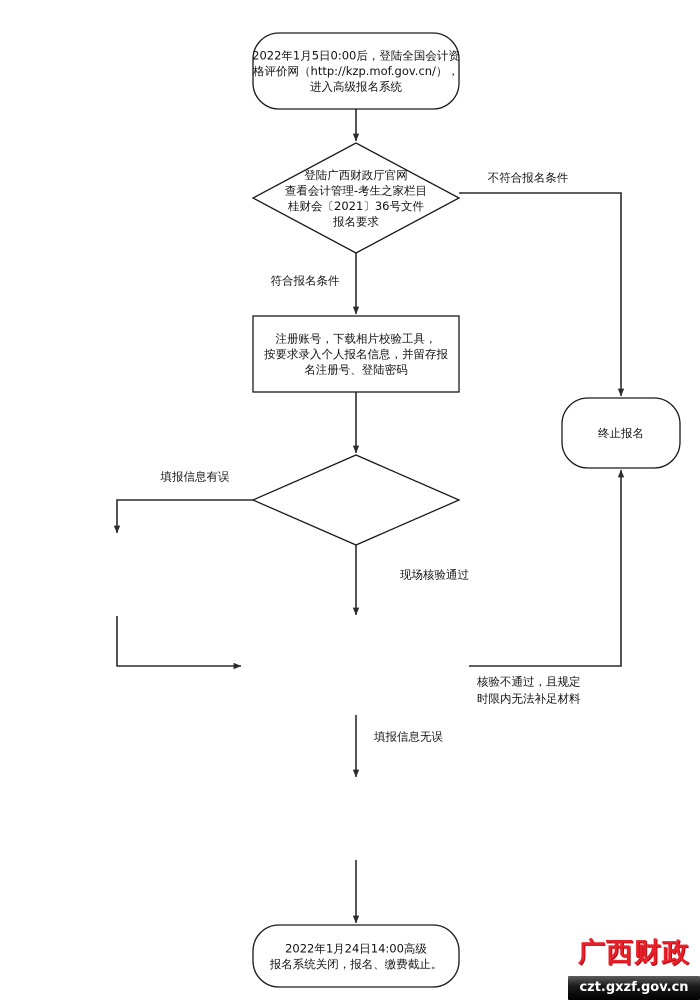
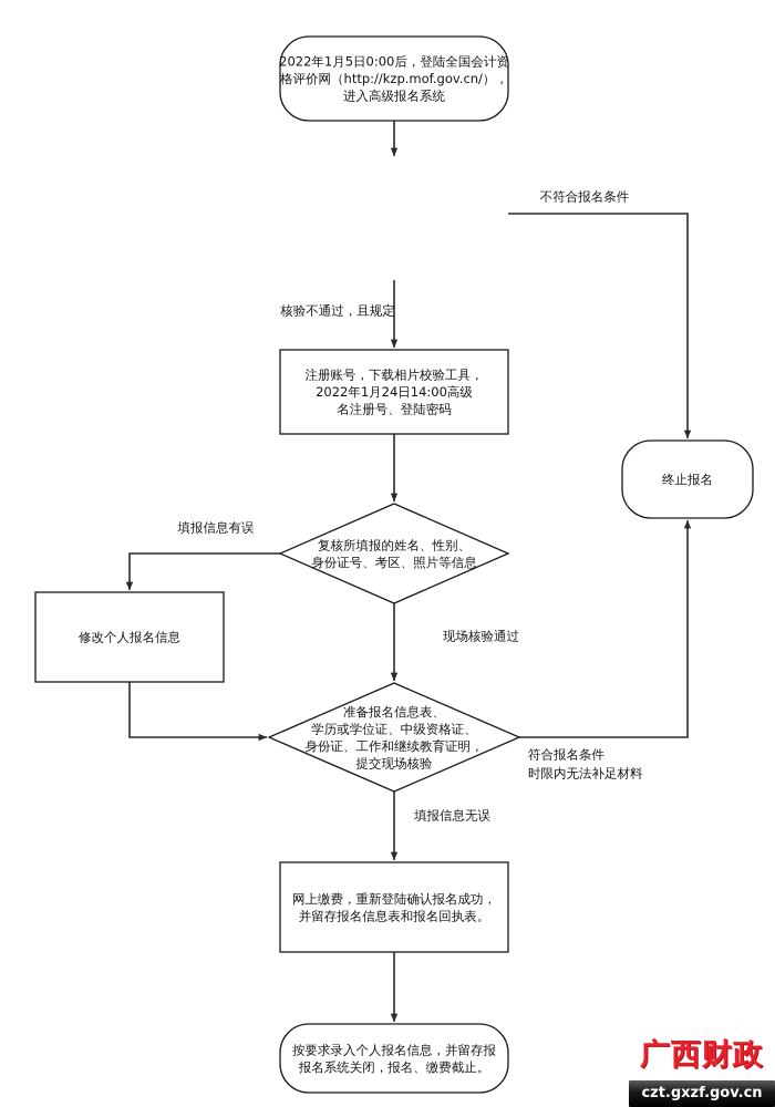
  2022年1月5日0:00后，登陆全国会计资格评价网（http://kzp.mof.gov.cn/），进入高级报名系统
- 登陆广西财政厅官网查看会计管理-考生之家栏目桂财会〔2021〕36号文件报名要求
- 注册账号，下载相片校验工具，按要求录入个人报名信息，并留存报名注册号、登陆密码
+ 注册账号，下载相片校验工具， 2022年1月24日14:00高级名注册号、登陆密码
  终止报名
+ 复核所填报的姓名、性别、身份证号、考区、照片等信息
+ 修改个人报名信息
+ 准备报名信息表、学历或学位证、中级资格证、身份证、工作和继续教育证明，提交现场核验
+ 网上缴费，重新登陆确认报名成功，并留存报名信息表和报名回执表。
- 2022年1月24日14:00高级报名系统关闭，报名、缴费截止。
+ 按要求录入个人报名信息，并留存报报名系统关闭，报名、缴费截止。
  不符合报名条件
- 符合报名条件
+ 核验不通过，且规定
  填报信息有误
  现场核验通过
- 核验不通过，且规定
+ 符合报名条件
  时限内无法补足材料
  填报信息无误
  广西财政
  czt.gxzf.gov.cn
